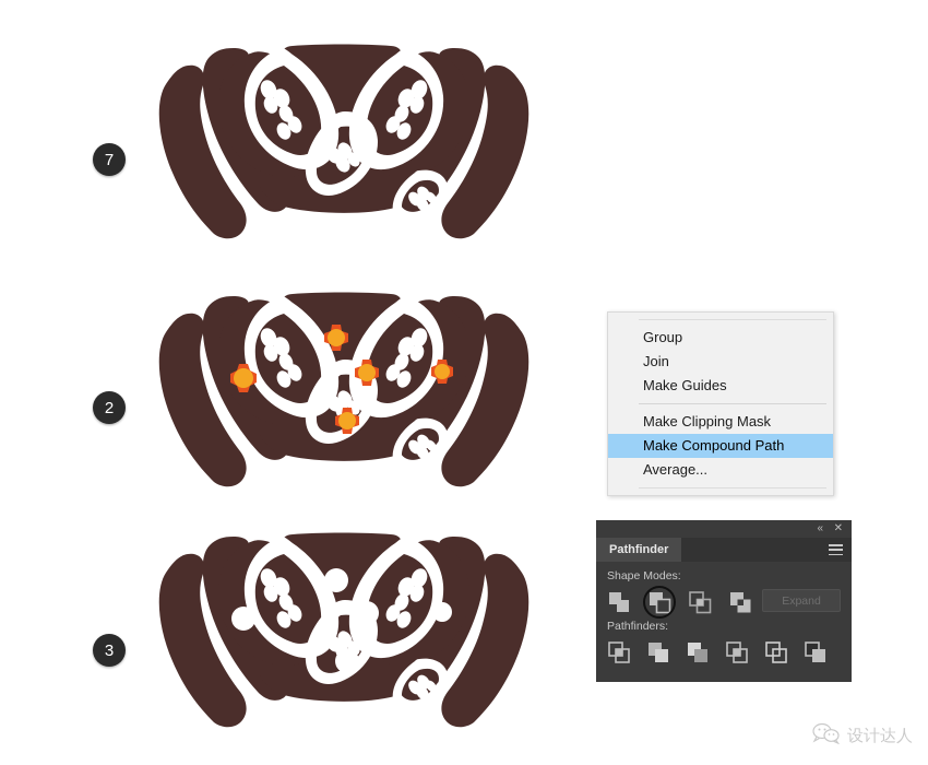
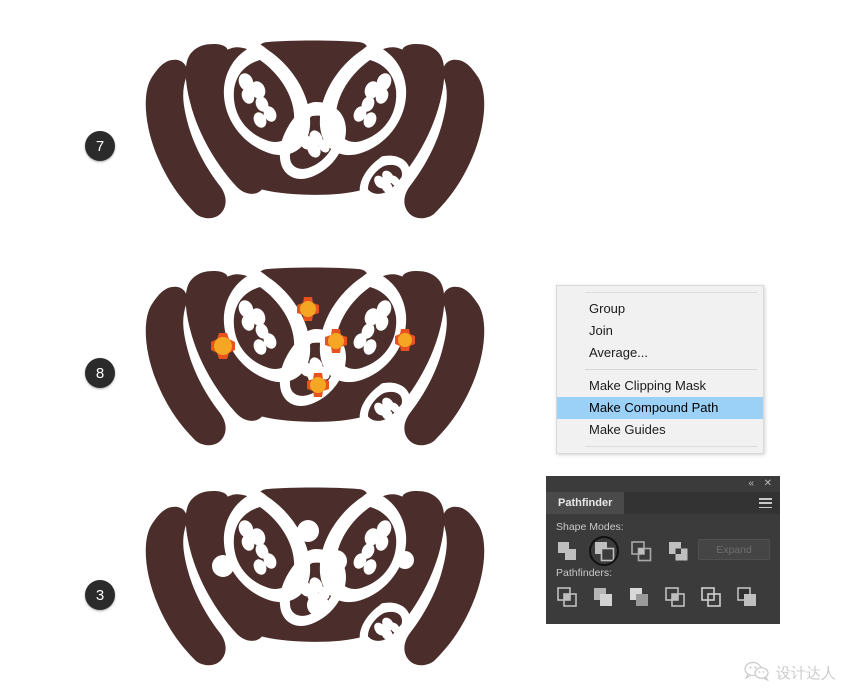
  7
- 2
+ 8
  3
  Group
  Join
- Make Guides
+ Average...
  Make Clipping Mask
  Make Compound Path
- Average...
+ Make Guides
  «
  ✕
  Pathfinder
  Shape Modes:
  Expand
  Pathfinders:
  设计达人
